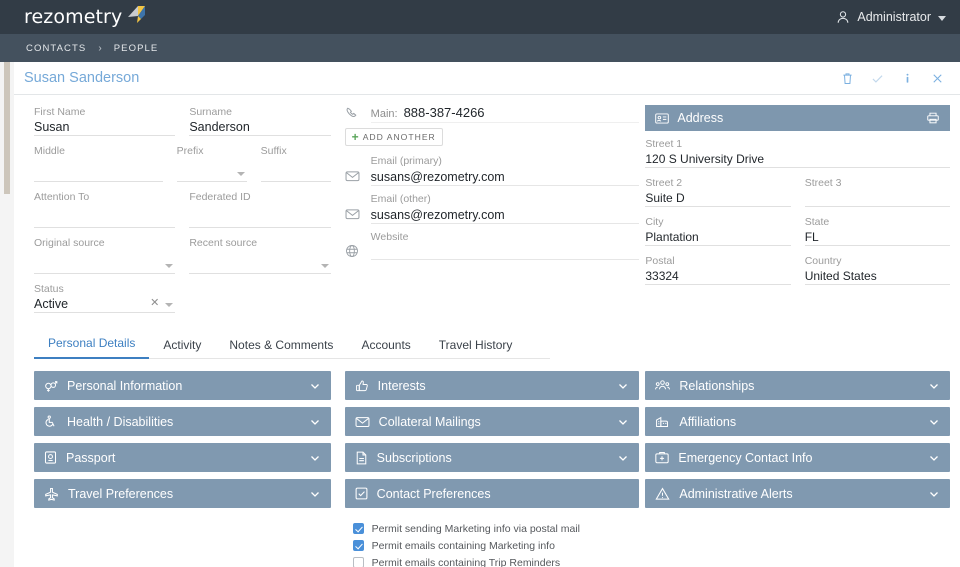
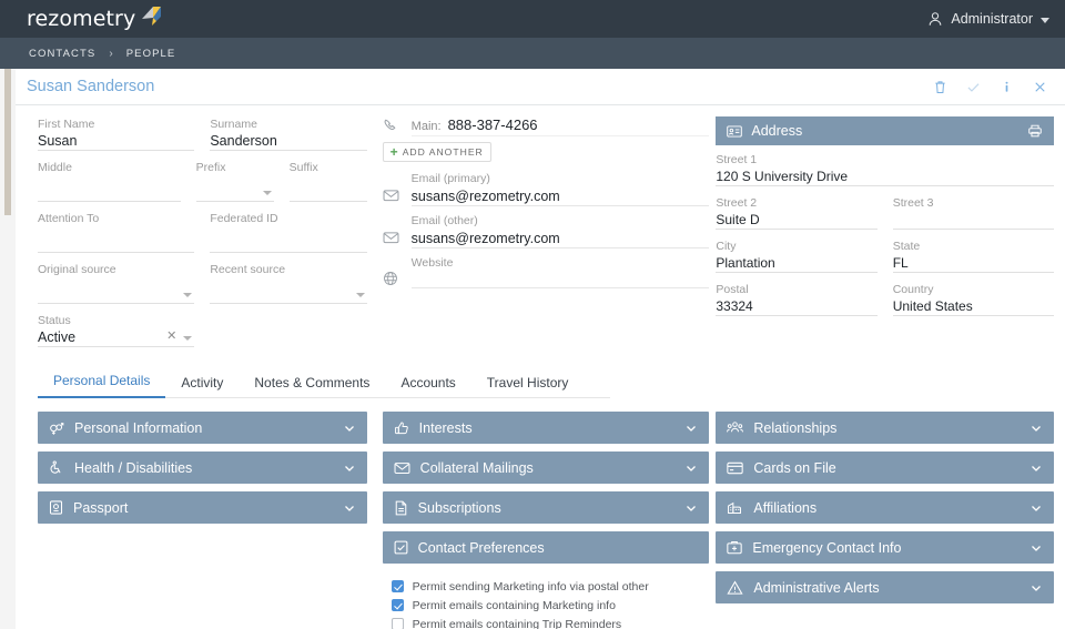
  rezometry
  Administrator
  CONTACTS
  ›
  PEOPLE
  Susan Sanderson
  First Name
  Susan
  Surname
  Sanderson
  Middle
  Prefix
  Suffix
  Attention To
  Federated ID
  Original source
  Recent source
  Status
  Active
  ✕
  Main:
  888-387-4266
  +
  ADD ANOTHER
  Email (primary)
  susans@rezometry.com
  Email (other)
  susans@rezometry.com
  Website
  Address
  Street 1
  120 S University Drive
  Street 2
  Suite D
  Street 3
  City
  Plantation
  State
  FL
  Postal
  33324
  Country
  United States
  Personal Details
  Activity
  Notes & Comments
  Accounts
  Travel History
  Personal Information
  Health / Disabilities
  Passport
- Travel Preferences
  Interests
  Collateral Mailings
  Subscriptions
  Contact Preferences
- Permit sending Marketing info via postal mail
+ Permit sending Marketing info via postal other
  Permit emails containing Marketing info
  Permit emails containing Trip Reminders
  Relationships
+ Cards on File
  Affiliations
  Emergency Contact Info
  Administrative Alerts
